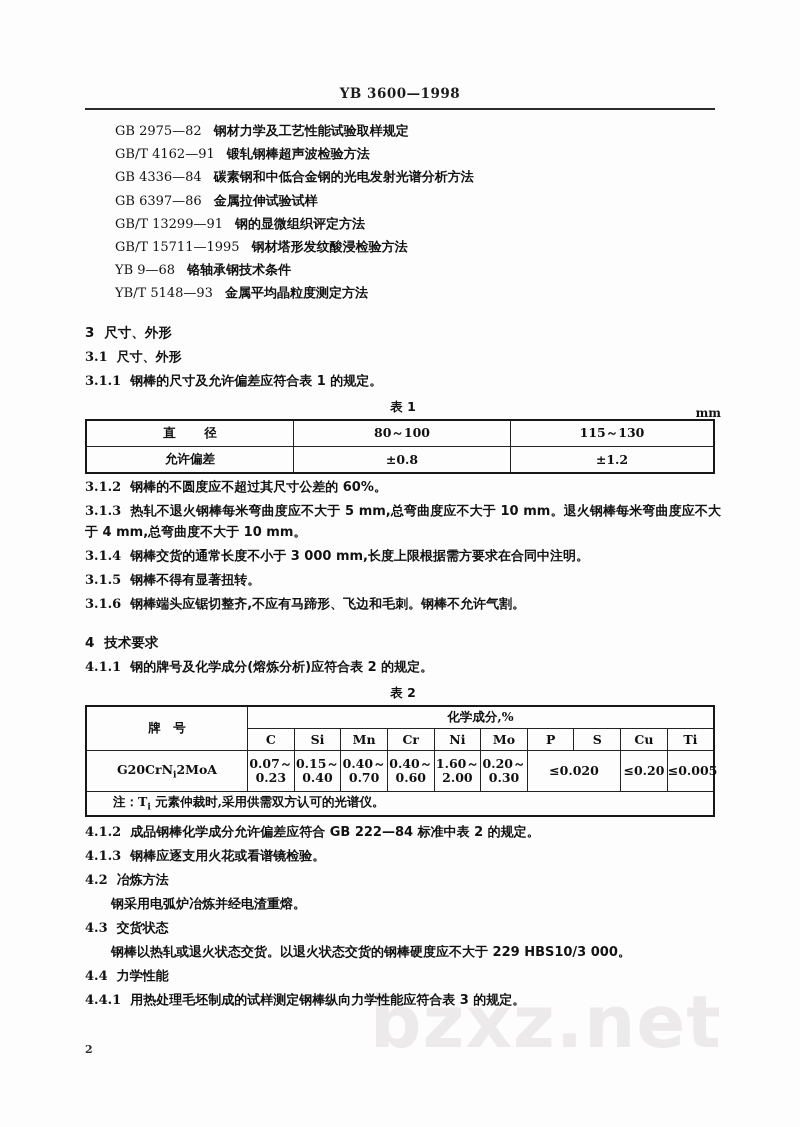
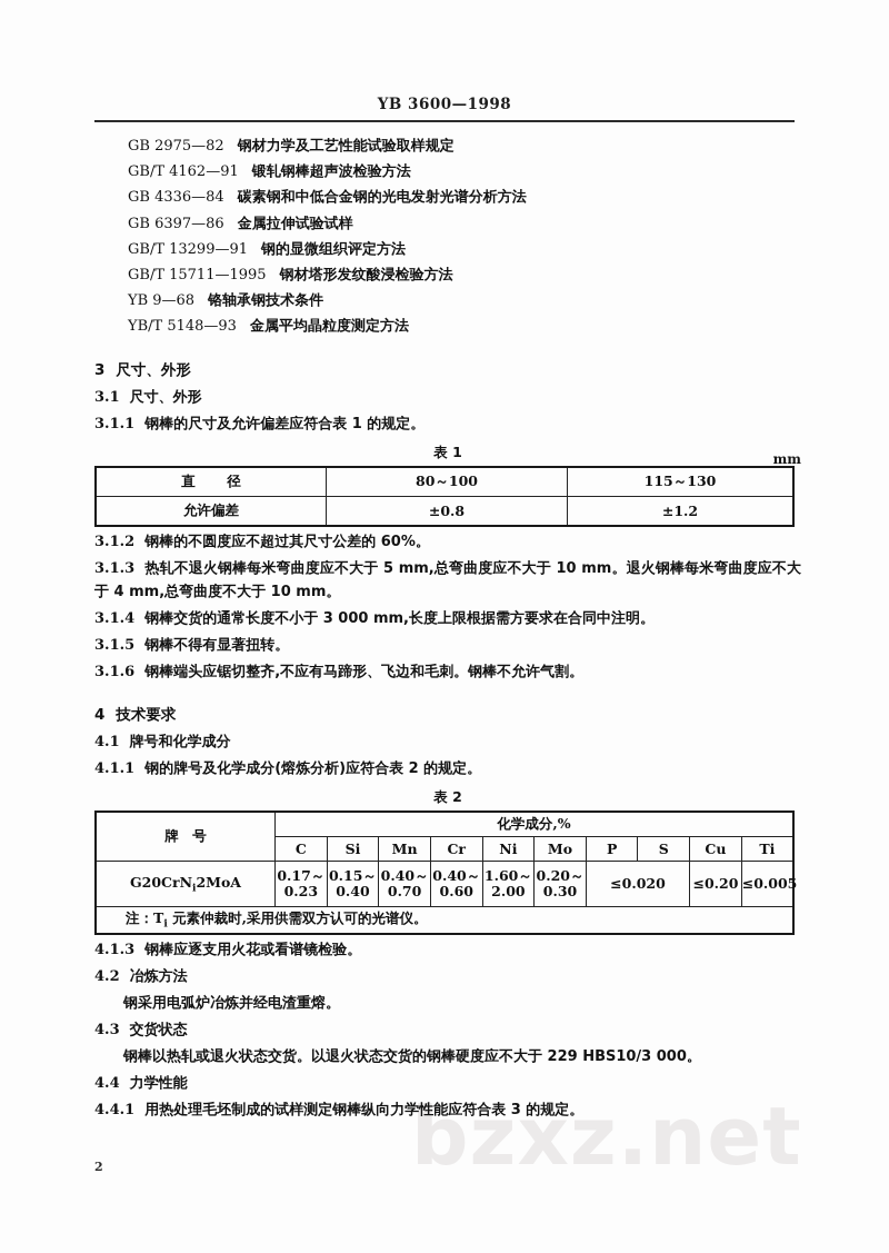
  bzxz.net
  YB 3600—1998
  GB 2975—82 钢材力学及工艺性能试验取样规定
  GB/T 4162—91 锻轧钢棒超声波检验方法
  GB 4336—84 碳素钢和中低合金钢的光电发射光谱分析方法
  GB 6397—86 金属拉伸试验试样
  GB/T 13299—91 钢的显微组织评定方法
  GB/T 15711—1995 钢材塔形发纹酸浸检验方法
  YB 9—68 铬轴承钢技术条件
  YB/T 5148—93 金属平均晶粒度测定方法
  3 尺寸、外形
  3.1 尺寸、外形
  3.1.1 钢棒的尺寸及允许偏差应符合表 1 的规定。
  表 1
  mm
  直 径	80～100	115～130
  允许偏差	±0.8	±1.2
  3.1.2 钢棒的不圆度应不超过其尺寸公差的 60%。
  3.1.3 热轧不退火钢棒每米弯曲度应不大于 5 mm,总弯曲度应不大于 10 mm。退火钢棒每米弯曲度应不大于 4 mm,总弯曲度不大于 10 mm。
  3.1.4 钢棒交货的通常长度不小于 3 000 mm,长度上限根据需方要求在合同中注明。
  3.1.5 钢棒不得有显著扭转。
  3.1.6 钢棒端头应锯切整齐,不应有马蹄形、飞边和毛刺。钢棒不允许气割。
  4 技术要求
+ 4.1 牌号和化学成分
  4.1.1 钢的牌号及化学成分(熔炼分析)应符合表 2 的规定。
  表 2
  牌 号	化学成分,%
  C	Si	Mn	Cr	Ni	Mo	P	S	Cu	Ti
- G20CrNi2MoA	0.07～0.23	0.15～0.40	0.40～0.70	0.40～0.60	1.60～2.00	0.20～0.30	≤0.020	≤0.20	≤0.005
+ G20CrNi2MoA	0.17～0.23	0.15～0.40	0.40～0.70	0.40～0.60	1.60～2.00	0.20～0.30	≤0.020	≤0.20	≤0.005
  注：Ti 元素仲裁时,采用供需双方认可的光谱仪。
- 4.1.2 成品钢棒化学成分允许偏差应符合 GB 222—84 标准中表 2 的规定。
  4.1.3 钢棒应逐支用火花或看谱镜检验。
  4.2 冶炼方法
  钢采用电弧炉冶炼并经电渣重熔。
  4.3 交货状态
  钢棒以热轧或退火状态交货。以退火状态交货的钢棒硬度应不大于 229 HBS10/3 000。
  4.4 力学性能
  4.4.1 用热处理毛坯制成的试样测定钢棒纵向力学性能应符合表 3 的规定。
  2
